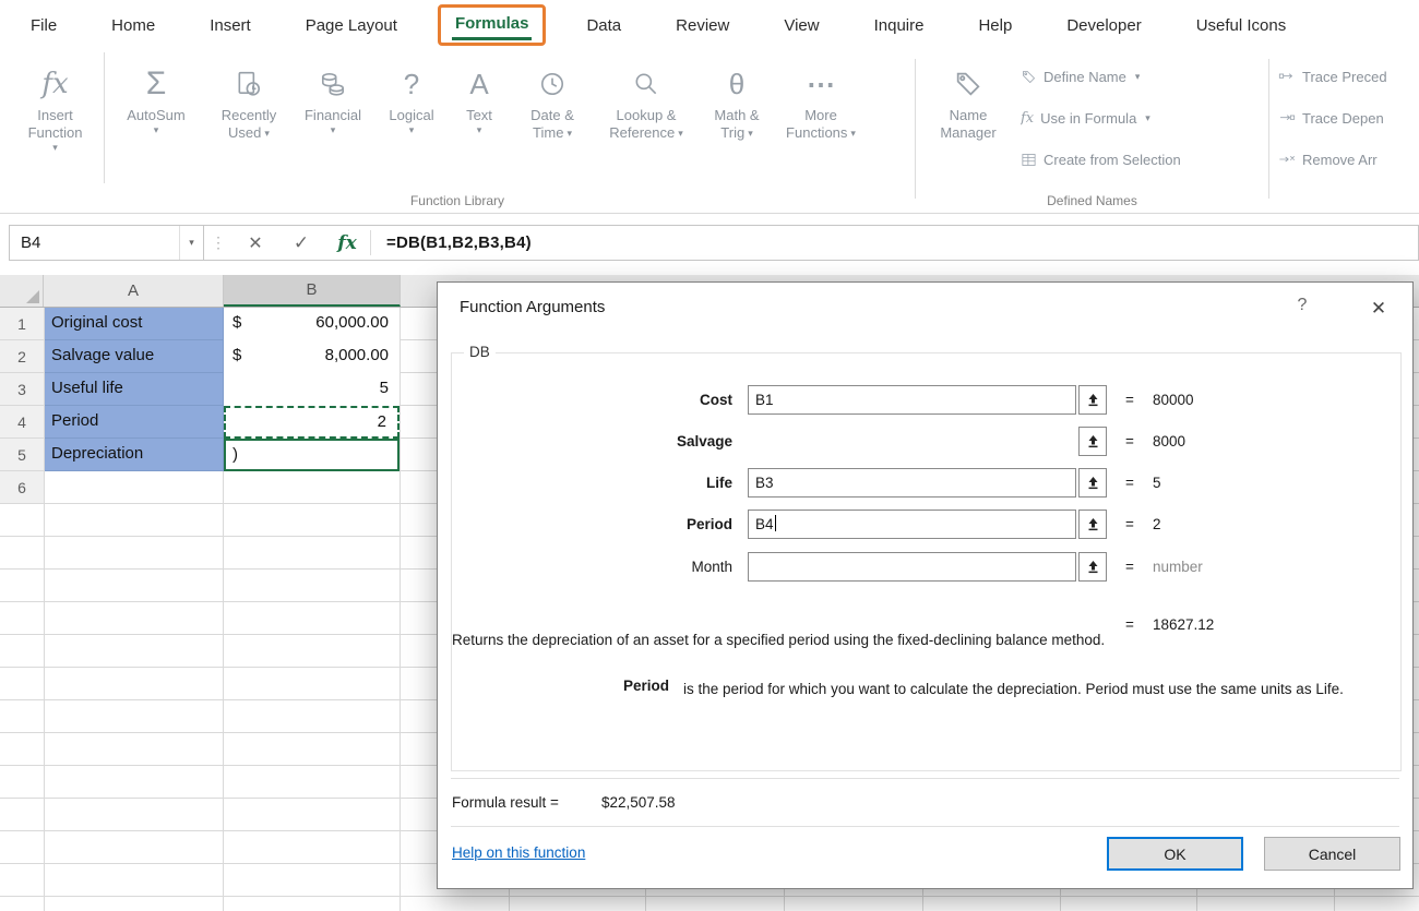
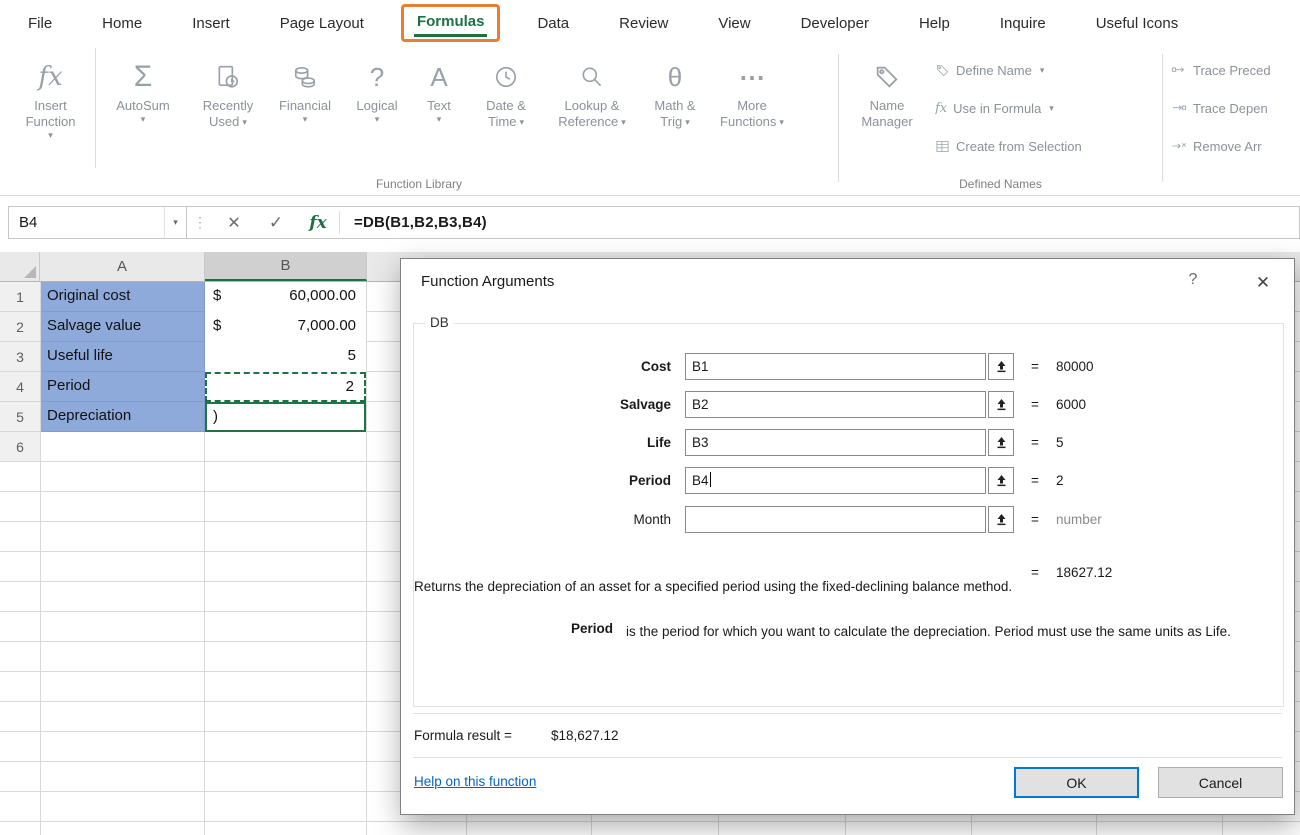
  File
  Home
  Insert
  Page Layout
  Formulas
  Data
  Review
  View
- Inquire
+ Developer
  Help
- Developer
+ Inquire
  Useful Icons
  fx
  Insert
  Function
  ▾
  Σ
  AutoSum
  ▾
  Recently
  Used
  ▾
  Financial
  ▾
  ?
  Logical
  ▾
  A
  Text
  ▾
  Date &
  Time
  ▾
  Lookup &
  Reference
  ▾
  θ
  Math &
  Trig
  ▾
  ⋯
  More
  Functions
  ▾
  Function Library
  Name
  Manager
  Define Name
  ▾
  fx
  Use in Formula
  ▾
  Create from Selection
  Defined Names
  Trace Preced
  Trace Depen
  Remove Arr
  B4
  ▾
  ⋮
  ✕
  ✓
  fx
  =DB(B1,B2,B3,B4)
  A
  B
  1
  2
  3
  4
  5
  6
  Original cost
  Salvage value
  Useful life
  Period
  Depreciation
  $
  60,000.00
  $
- 8,000.00
+ 7,000.00
  5
  2
  )
  Function Arguments
  ?
  ✕
  DB
  Cost
  B1
  =
  80000
  Salvage
+ B2
  =
- 8000
+ 6000
  Life
  B3
  =
  5
  Period
  B4
  =
  2
  Month
  =
  number
  =
  18627.12
  Returns the depreciation of an asset for a specified period using the fixed-declining balance method.
  Period
  is the period for which you want to calculate the depreciation. Period must use the same units as Life.
  Formula result =
- $22,507.58
+ $18,627.12
  Help on this function
  OK
  Cancel
